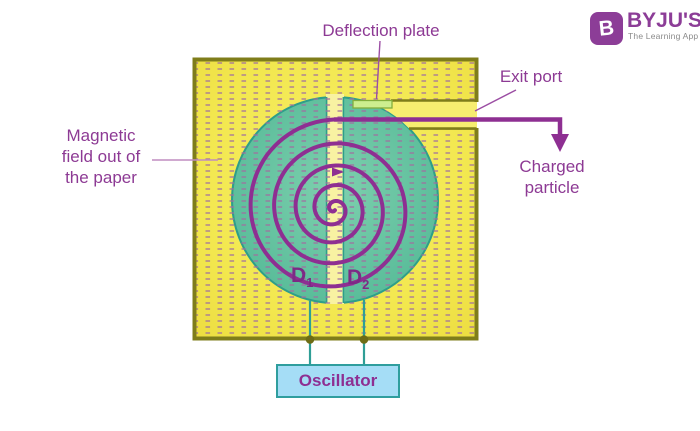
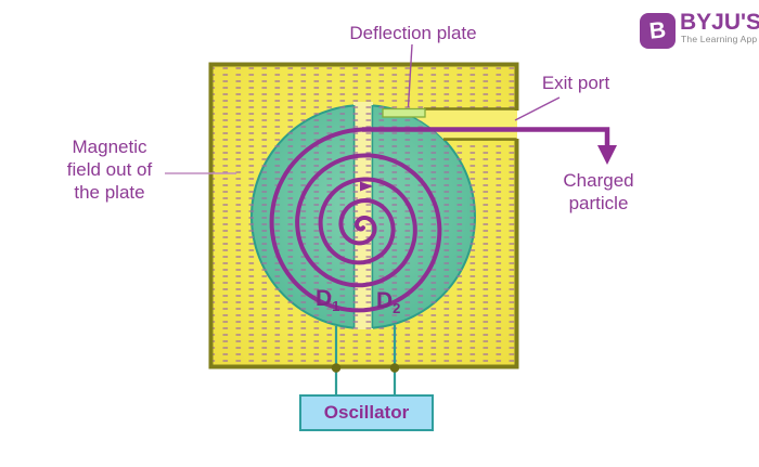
  Deflection plate
  Exit port
  Charged particle
- Magnetic field out of the paper
+ Magnetic field out of the plate
  D1
  D2
  Oscillator
  BYJU'S
  The Learning App
